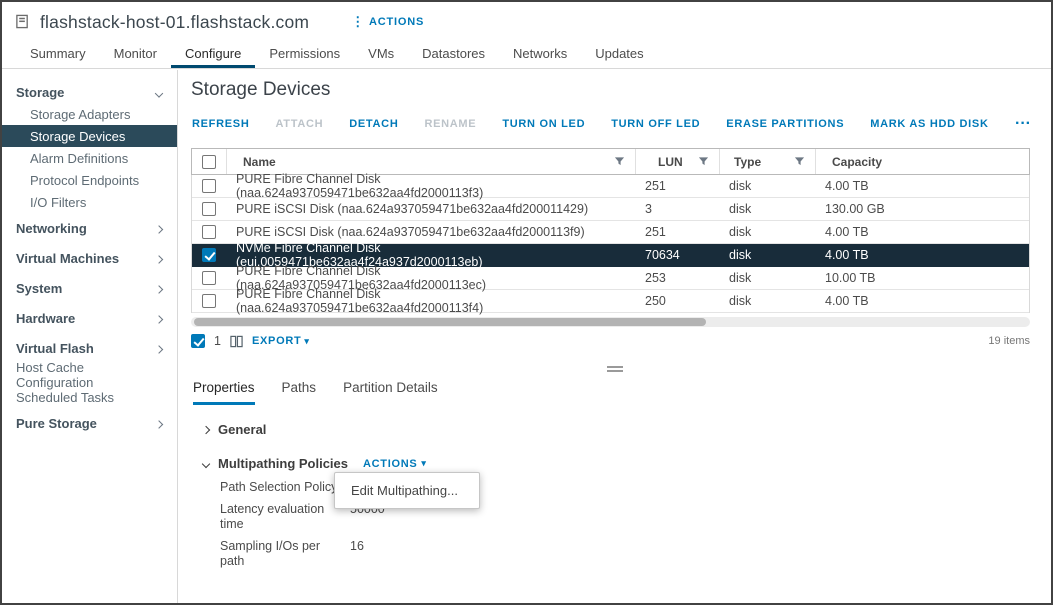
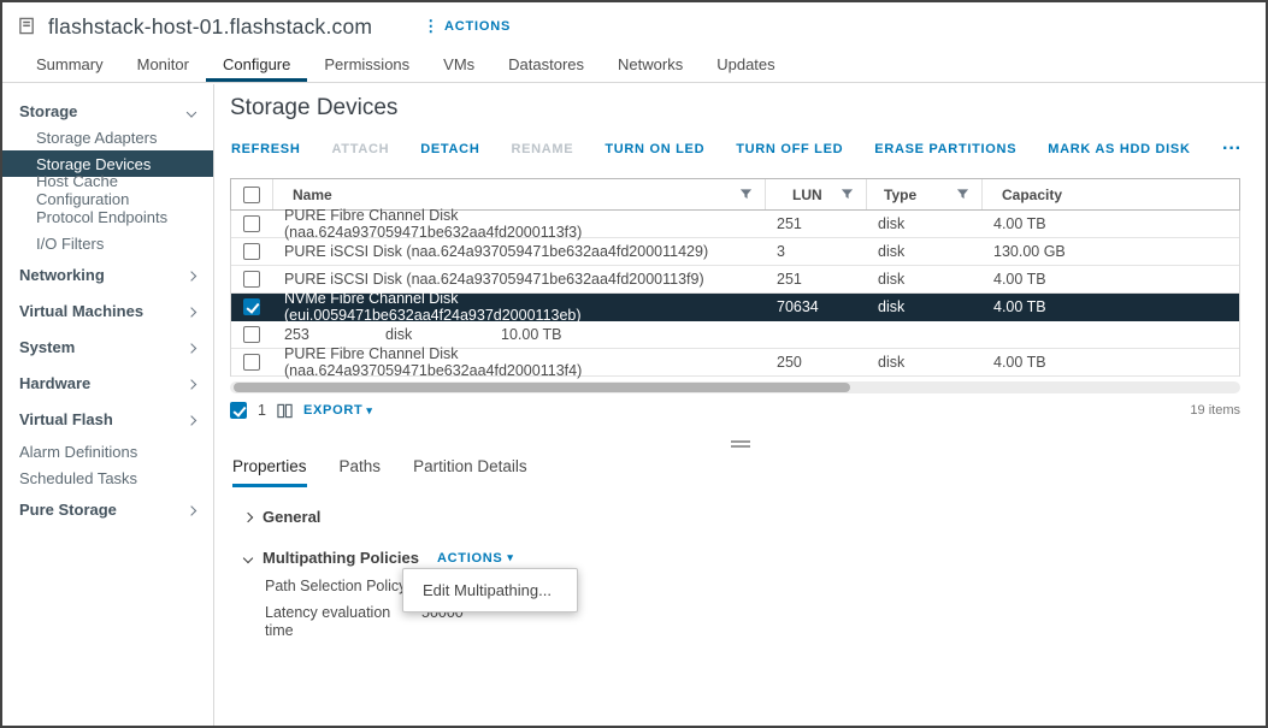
  flashstack-host-01.flashstack.com
  ⋮
  ACTIONS
  Summary
  Monitor
  Configure
  Permissions
  VMs
  Datastores
  Networks
  Updates
  Storage
  Storage Adapters
  Storage Devices
- Alarm Definitions
+ Host Cache Configuration
  Protocol Endpoints
  I/O Filters
  Networking
  Virtual Machines
  System
  Hardware
  Virtual Flash
- Host Cache Configuration
+ Alarm Definitions
  Scheduled Tasks
  Pure Storage
  Storage Devices
  REFRESH
  ATTACH
  DETACH
  RENAME
  TURN ON LED
  TURN OFF LED
  ERASE PARTITIONS
  MARK AS HDD DISK
  ···
  Name
  LUN
  Type
  Capacity
  PURE Fibre Channel Disk (naa.624a937059471be632aa4fd2000113f3)
  251
  disk
  4.00 TB
  PURE iSCSI Disk (naa.624a937059471be632aa4fd200011429)
  3
  disk
  130.00 GB
  PURE iSCSI Disk (naa.624a937059471be632aa4fd2000113f9)
  251
  disk
  4.00 TB
  NVMe Fibre Channel Disk (eui.0059471be632aa4f24a937d2000113eb)
  70634
  disk
  4.00 TB
- PURE Fibre Channel Disk (naa.624a937059471be632aa4fd2000113ec)
  253
  disk
  10.00 TB
  PURE Fibre Channel Disk (naa.624a937059471be632aa4fd2000113f4)
  250
  disk
  4.00 TB
  1
  EXPORT
  ▾
  19 items
  Properties
  Paths
  Partition Details
  General
  Multipathing Policies
  ACTIONS
  ▾
  Path Selection Polic
  Latency evaluation time
  50000
- Sampling I/Os per path
- 16
  Edit Multipathing...
